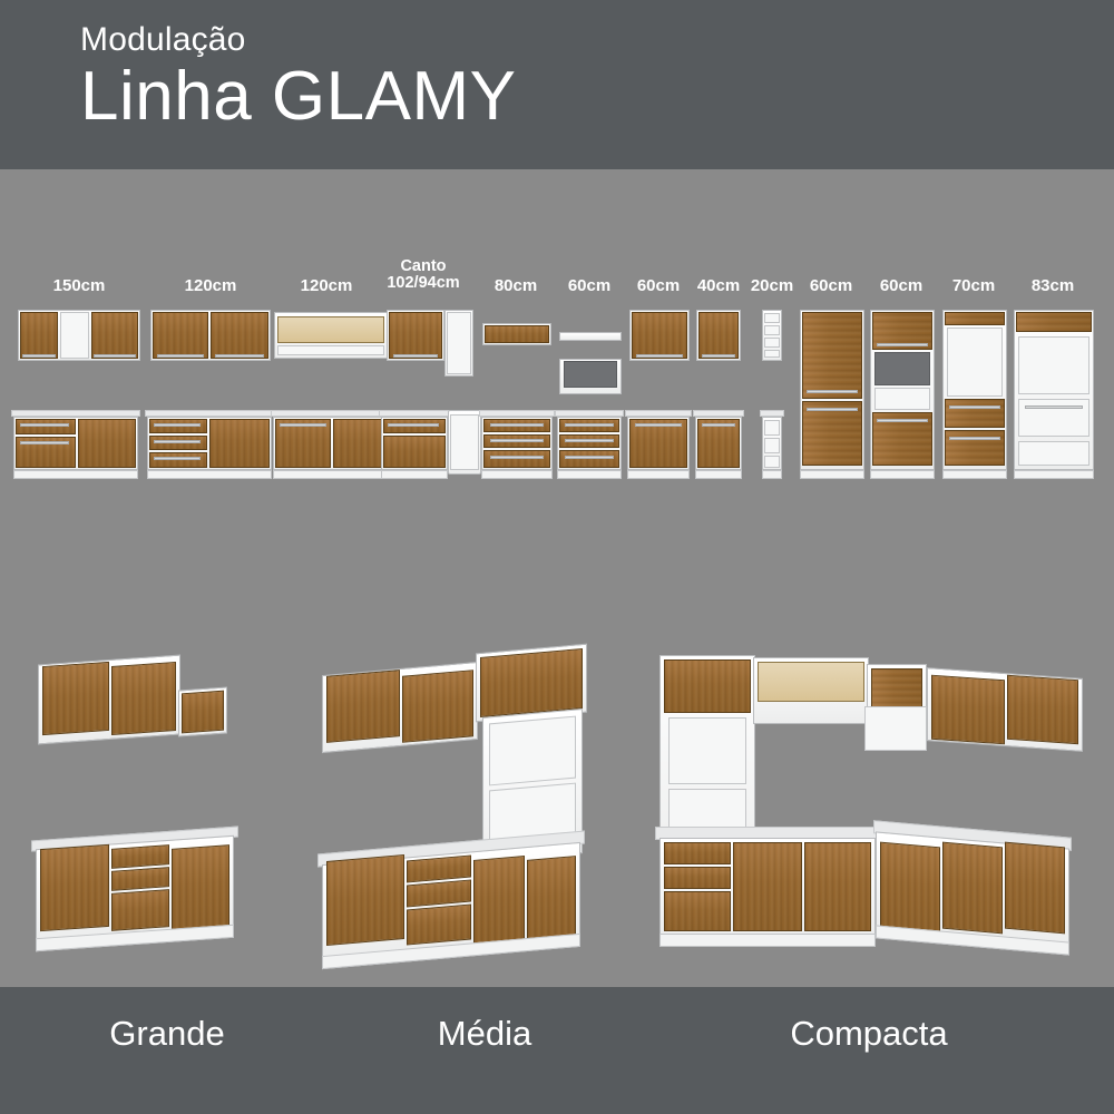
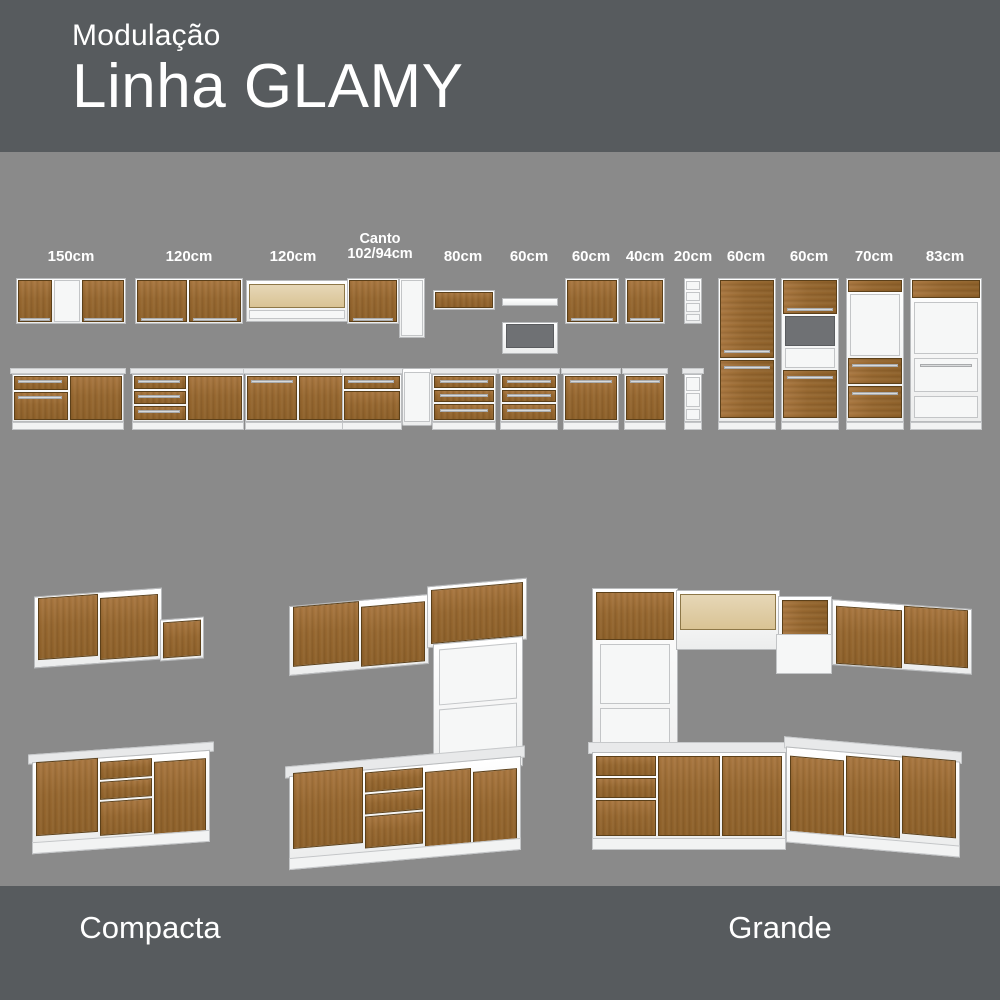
  Modulação
  Linha GLAMY
  150cm
  120cm
  120cm
  Canto
  102/94cm
  80cm
  60cm
  60cm
  40cm
  20cm
  60cm
  60cm
  70cm
  83cm
- Grande
+ Compacta
- Média
- Compacta
+ Grande
